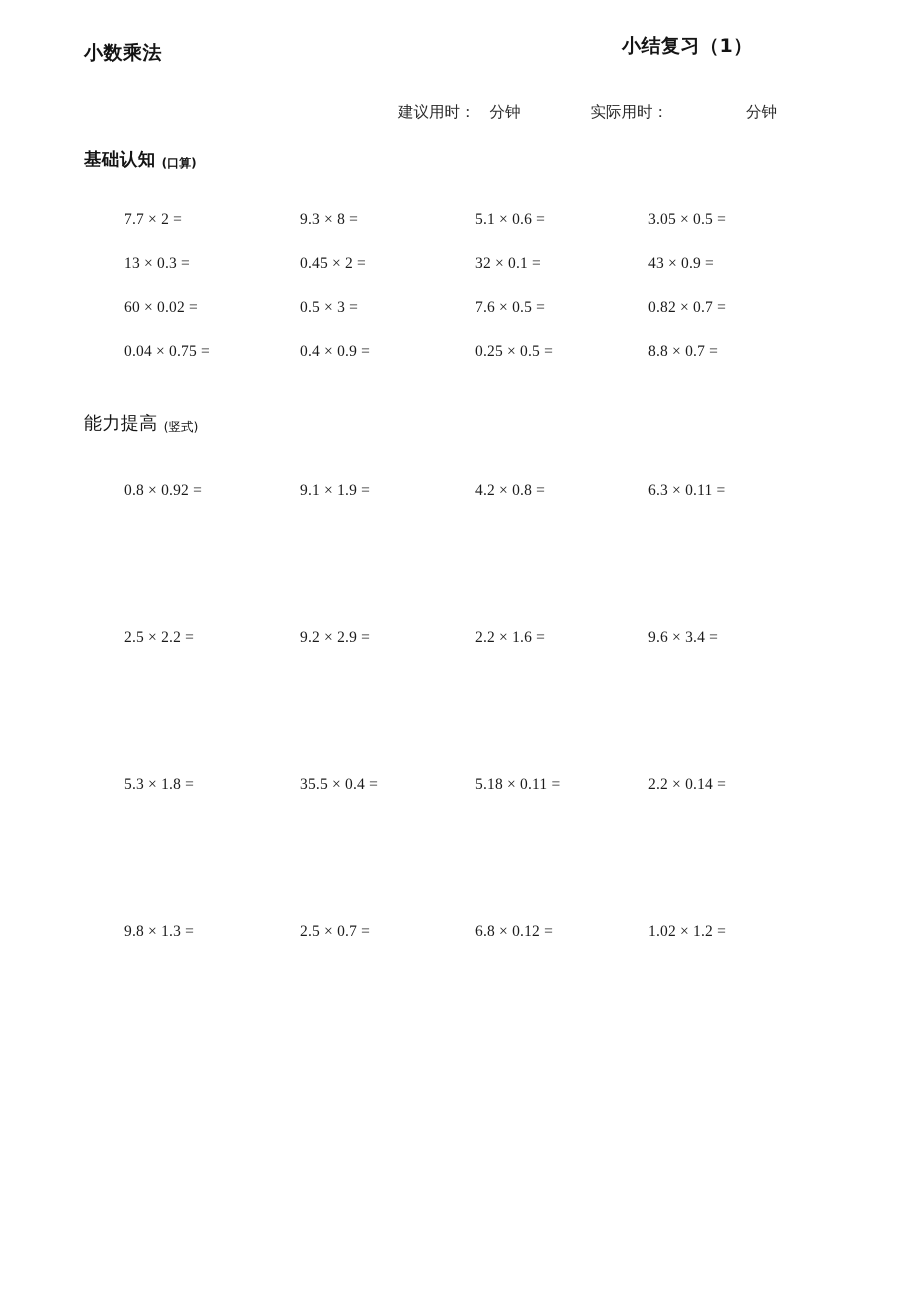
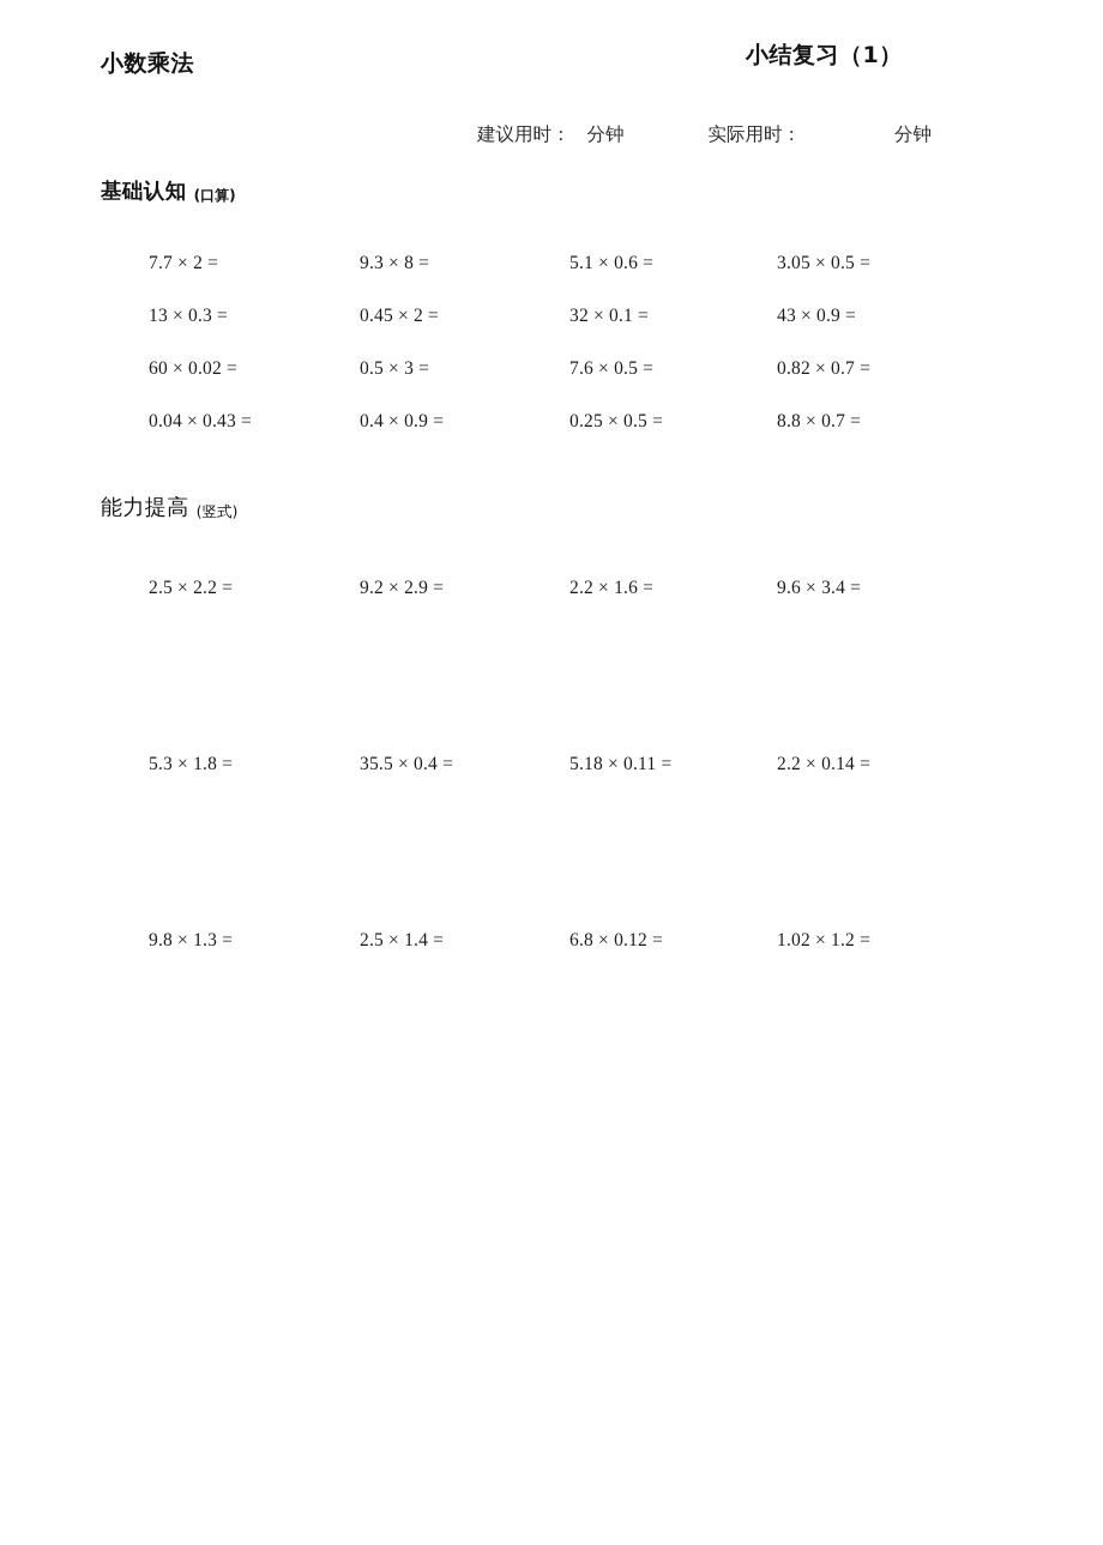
  小数乘法
  小结复习（1）
  建议用时： 分钟 实际用时： 分钟
  基础认知 (口算)
  7.7 × 2 =
  9.3 × 8 =
  5.1 × 0.6 =
  3.05 × 0.5 =
  13 × 0.3 =
  0.45 × 2 =
  32 × 0.1 =
  43 × 0.9 =
  60 × 0.02 =
  0.5 × 3 =
  7.6 × 0.5 =
  0.82 × 0.7 =
- 0.04 × 0.75 =
+ 0.04 × 0.43 =
  0.4 × 0.9 =
  0.25 × 0.5 =
  8.8 × 0.7 =
  能力提高 (竖式)
- 0.8 × 0.92 =
- 9.1 × 1.9 =
- 4.2 × 0.8 =
- 6.3 × 0.11 =
  2.5 × 2.2 =
  9.2 × 2.9 =
  2.2 × 1.6 =
  9.6 × 3.4 =
  5.3 × 1.8 =
  35.5 × 0.4 =
  5.18 × 0.11 =
  2.2 × 0.14 =
  9.8 × 1.3 =
- 2.5 × 0.7 =
+ 2.5 × 1.4 =
  6.8 × 0.12 =
  1.02 × 1.2 =
